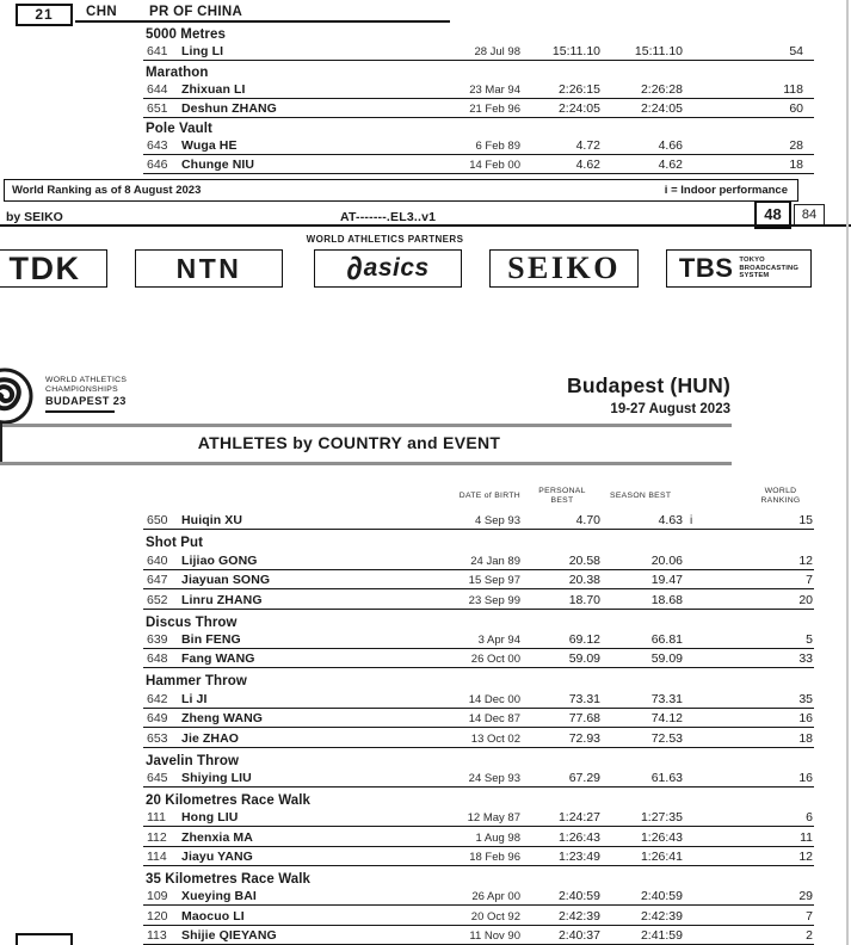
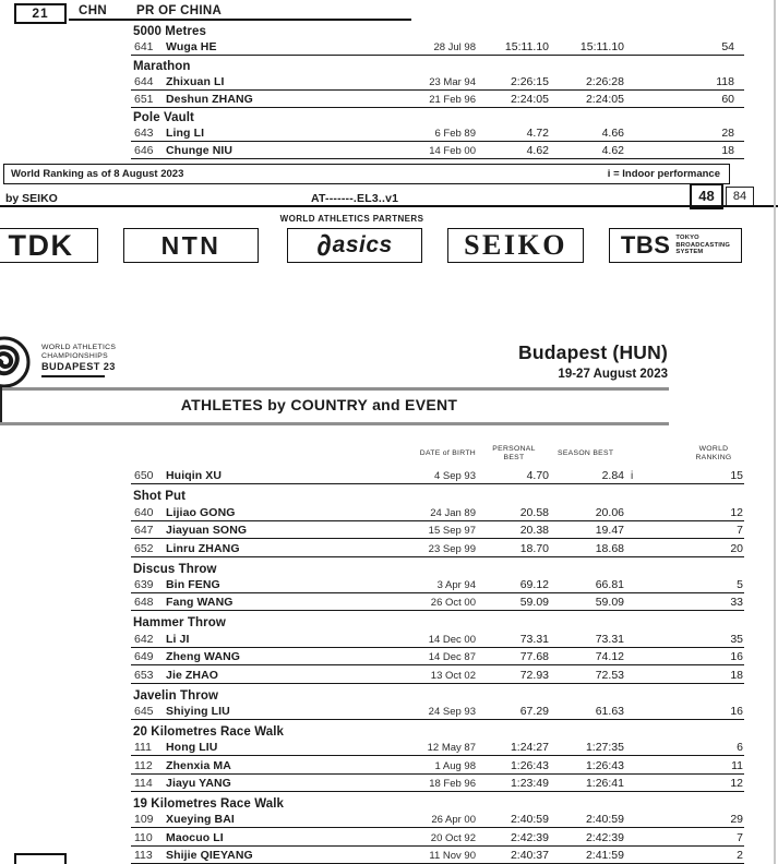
  21
  CHN
  PR OF CHINA
  5000 Metres
  641
- Ling LI
+ Wuga HE
  28 Jul 98
  15:11.10
  15:11.10
  54
  Marathon
  644
  Zhixuan LI
  23 Mar 94
  2:26:15
  2:26:28
  118
  651
  Deshun ZHANG
  21 Feb 96
  2:24:05
  2:24:05
  60
  Pole Vault
  643
- Wuga HE
+ Ling LI
  6 Feb 89
  4.72
  4.66
  28
  646
  Chunge NIU
  14 Feb 00
  4.62
  4.62
  18
  World Ranking as of 8 August 2023
  i = Indoor performance
  by SEIKO
  AT-------.EL3..v1
  48
  84
  WORLD ATHLETICS PARTNERS
  TDK
  NTN
  ∂
  asics
  SEIKO
  TBS
  BUDAPEST 23
  Budapest (HUN)
  19-27 August 2023
  ATHLETES by COUNTRY and EVENT
  650
  Huiqin XU
  4 Sep 93
  4.70
- 4.63
+ 2.84
  i
  15
  Shot Put
  640
  Lijiao GONG
  24 Jan 89
  20.58
  20.06
  12
  647
  Jiayuan SONG
  15 Sep 97
  20.38
  19.47
  7
  652
  Linru ZHANG
  23 Sep 99
  18.70
  18.68
  20
  Discus Throw
  639
  Bin FENG
  3 Apr 94
  69.12
  66.81
  5
  648
  Fang WANG
  26 Oct 00
  59.09
  59.09
  33
  Hammer Throw
  642
  Li JI
  14 Dec 00
  73.31
  73.31
  35
  649
  Zheng WANG
  14 Dec 87
  77.68
  74.12
  16
  653
  Jie ZHAO
  13 Oct 02
  72.93
  72.53
  18
  Javelin Throw
  645
  Shiying LIU
  24 Sep 93
  67.29
  61.63
  16
  20 Kilometres Race Walk
  111
  Hong LIU
  12 May 87
  1:24:27
  1:27:35
  6
  112
  Zhenxia MA
  1 Aug 98
  1:26:43
  1:26:43
  11
  114
  Jiayu YANG
  18 Feb 96
  1:23:49
  1:26:41
  12
- 35 Kilometres Race Walk
+ 19 Kilometres Race Walk
  109
  Xueying BAI
  26 Apr 00
  2:40:59
  2:40:59
  29
- 120
+ 110
  Maocuo LI
  20 Oct 92
  2:42:39
  2:42:39
  7
  113
  Shijie QIEYANG
  11 Nov 90
  2:40:37
  2:41:59
  2
